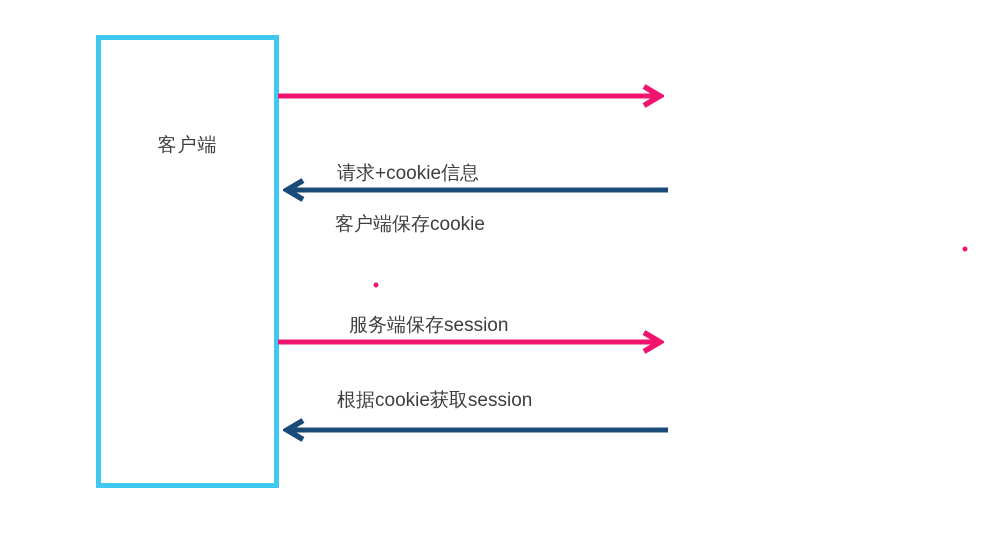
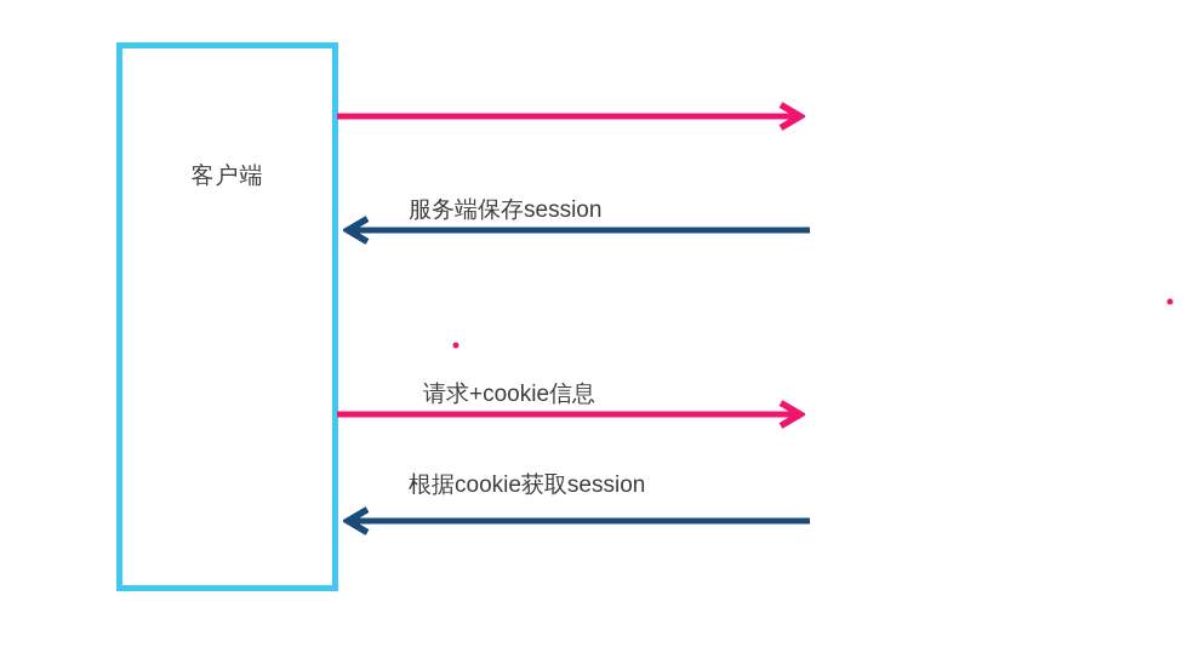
  客户端
- 请求+cookie信息
+ 服务端保存session
- 客户端保存cookie
- 服务端保存session
+ 请求+cookie信息
  根据cookie获取session
